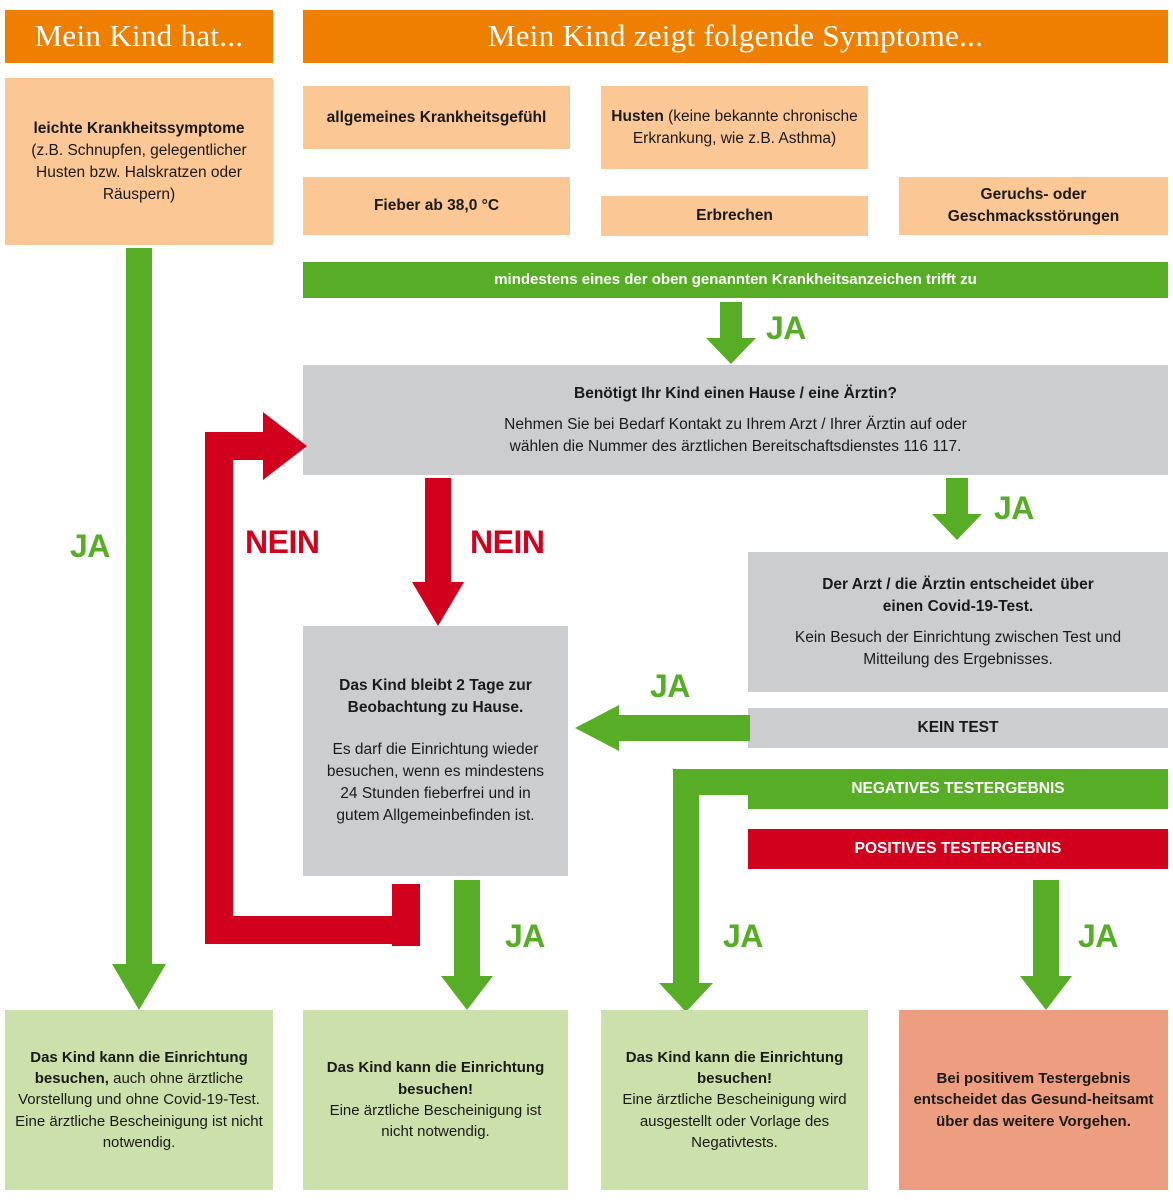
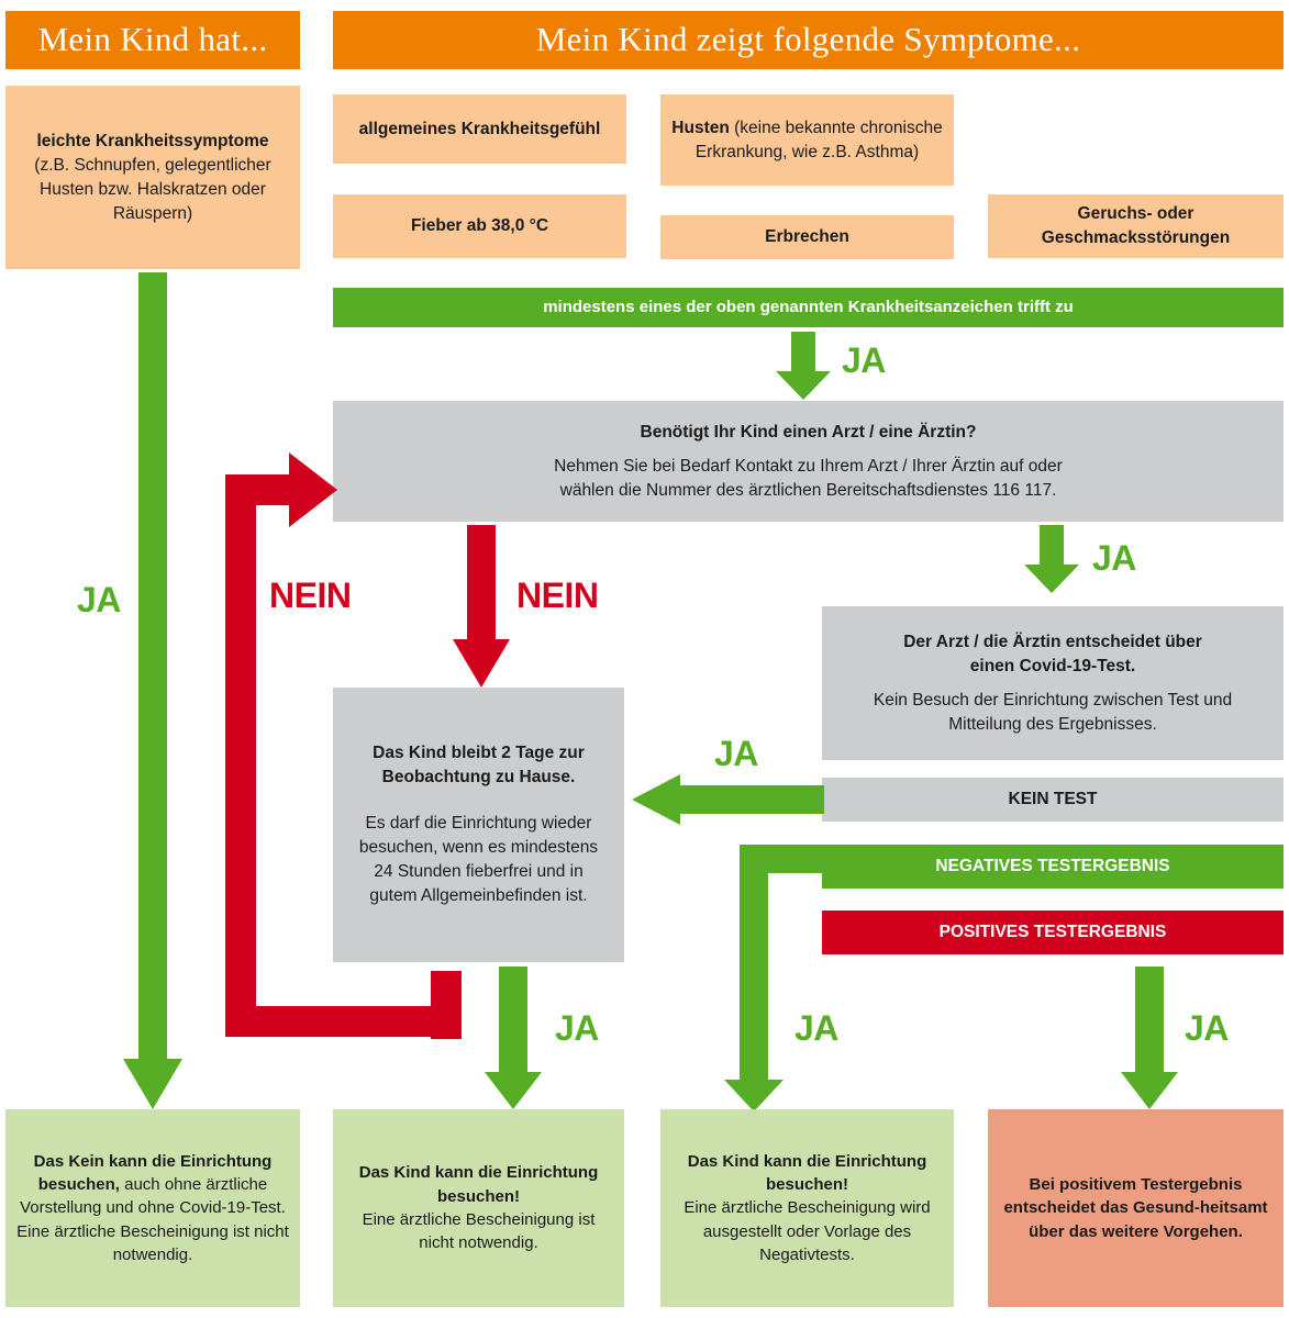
  Mein Kind hat...
  Mein Kind zeigt folgende Symptome...
  leichte Krankheitssymptome
  (z.B. Schnupfen, gelegentlicher Husten bzw. Halskratzen oder Räuspern)
  allgemeines Krankheitsgefühl
  Fieber ab 38,0 °C
  Husten (keine bekannte chronische Erkrankung, wie z.B. Asthma)
  Erbrechen
  Geruchs- oder Geschmacksstörungen
  mindestens eines der oben genannten Krankheitsanzeichen trifft zu
  JA
- Benötigt Ihr Kind einen Hause / eine Ärztin?
+ Benötigt Ihr Kind einen Arzt / eine Ärztin?
  Nehmen Sie bei Bedarf Kontakt zu Ihrem Arzt / Ihrer Ärztin auf oder
  wählen die Nummer des ärztlichen Bereitschaftsdienstes 116 117.
  JA
  NEIN
  NEIN
  JA
  Der Arzt / die Ärztin entscheidet über
  einen Covid-19-Test.
  Kein Besuch der Einrichtung zwischen Test und
  Mitteilung des Ergebnisses.
  Das Kind bleibt 2 Tage zur
  Beobachtung zu Hause.
  Es darf die Einrichtung wieder
  besuchen, wenn es mindestens
  24 Stunden fieberfrei und in
  gutem Allgemeinbefinden ist.
  KEIN TEST
  NEGATIVES TESTERGEBNIS
  POSITIVES TESTERGEBNIS
  JA
  JA
  JA
  JA
- Das Kind kann die Einrichtung besuchen, auch ohne ärztliche Vorstellung und ohne Covid-19-Test. Eine ärztliche Bescheinigung ist nicht notwendig.
+ Das Kein kann die Einrichtung besuchen, auch ohne ärztliche Vorstellung und ohne Covid-19-Test. Eine ärztliche Bescheinigung ist nicht notwendig.
  Das Kind kann die Einrichtung besuchen!
  Eine ärztliche Bescheinigung ist nicht notwendig.
  Das Kind kann die Einrichtung besuchen!
  Eine ärztliche Bescheinigung wird ausgestellt oder Vorlage des Negativtests.
  Bei positivem Testergebnis entscheidet das Gesund-heitsamt über das weitere Vorgehen.
